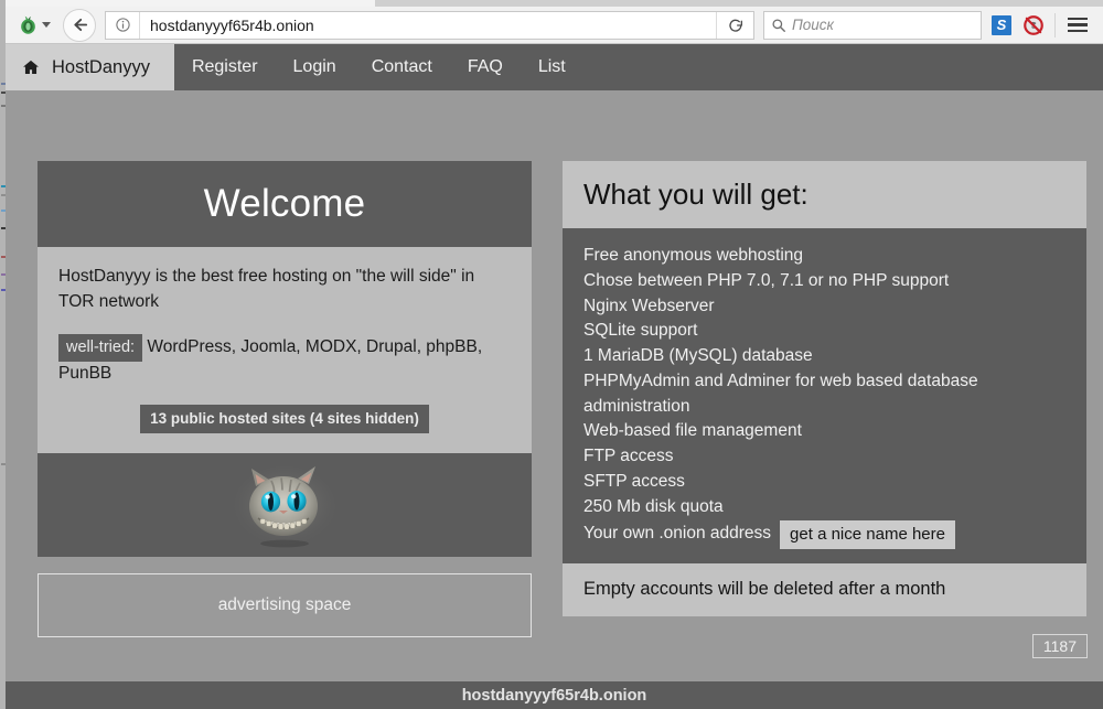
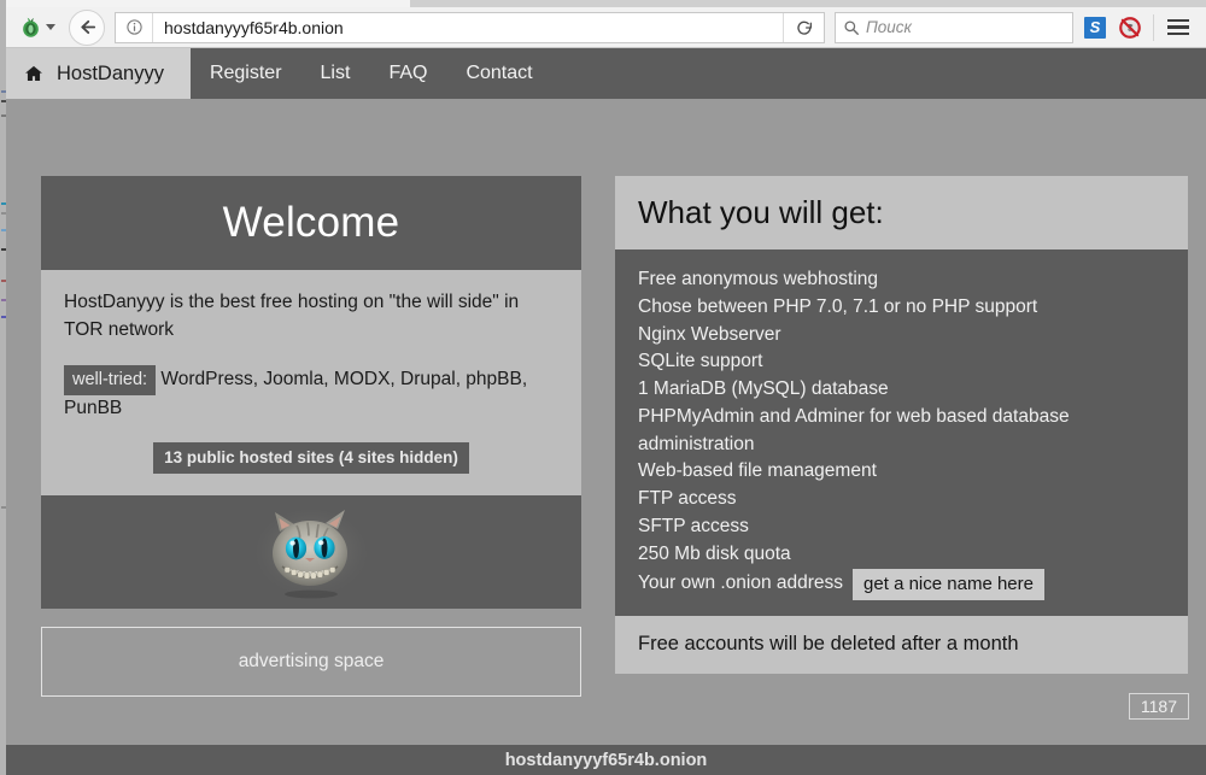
  hostdanyyyf65r4b.onion
  Поиск
  S
  HostDanyyy
  Register
- Login
- Contact
+ List
  FAQ
- List
+ Contact
  Welcome
  HostDanyyy is the best free hosting on "the will side" in TOR network
  well-tried: WordPress, Joomla, MODX, Drupal, phpBB, PunBB
  13 public hosted sites (4 sites hidden)
  advertising space
  What you will get:
  Free anonymous webhosting
  Chose between PHP 7.0, 7.1 or no PHP support
  Nginx Webserver
  SQLite support
  1 MariaDB (MySQL) database
  PHPMyAdmin and Adminer for web based database administration
  Web-based file management
  FTP access
  SFTP access
  250 Mb disk quota
  Your own .onion address
  get a nice name here
- Empty accounts will be deleted after a month
+ Free accounts will be deleted after a month
  1187
  hostdanyyyf65r4b.onion
